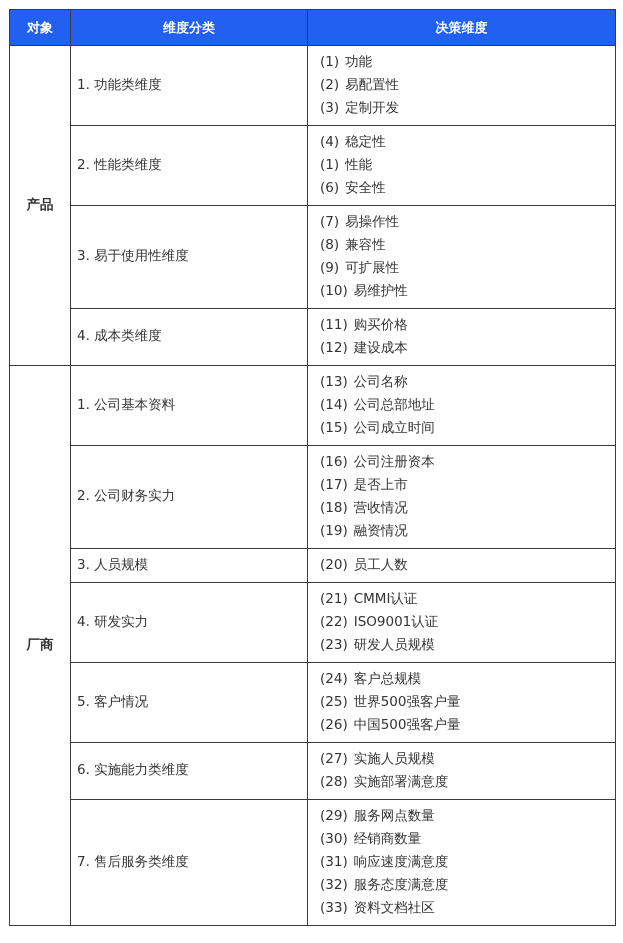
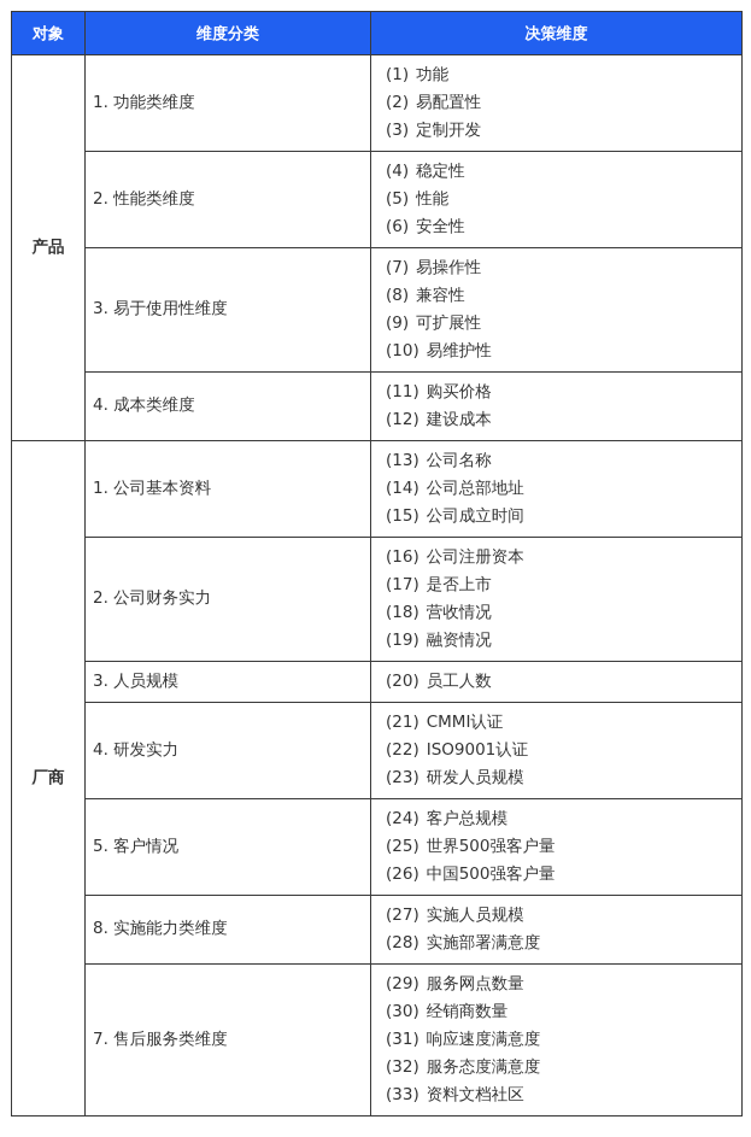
  对象	维度分类	决策维度
  产品	1. 功能类维度	(1) 功能(2) 易配置性(3) 定制开发
- 2. 性能类维度	(4) 稳定性(1) 性能(6) 安全性
+ 2. 性能类维度	(4) 稳定性(5) 性能(6) 安全性
  3. 易于使用性维度	(7) 易操作性(8) 兼容性(9) 可扩展性(10) 易维护性
  4. 成本类维度	(11) 购买价格(12) 建设成本
  厂商	1. 公司基本资料	(13) 公司名称(14) 公司总部地址(15) 公司成立时间
  2. 公司财务实力	(16) 公司注册资本(17) 是否上市(18) 营收情况(19) 融资情况
  3. 人员规模	(20) 员工人数
  4. 研发实力	(21) CMMI认证(22) ISO9001认证(23) 研发人员规模
  5. 客户情况	(24) 客户总规模(25) 世界500强客户量(26) 中国500强客户量
- 6. 实施能力类维度	(27) 实施人员规模(28) 实施部署满意度
+ 8. 实施能力类维度	(27) 实施人员规模(28) 实施部署满意度
  7. 售后服务类维度	(29) 服务网点数量(30) 经销商数量(31) 响应速度满意度(32) 服务态度满意度(33) 资料文档社区
